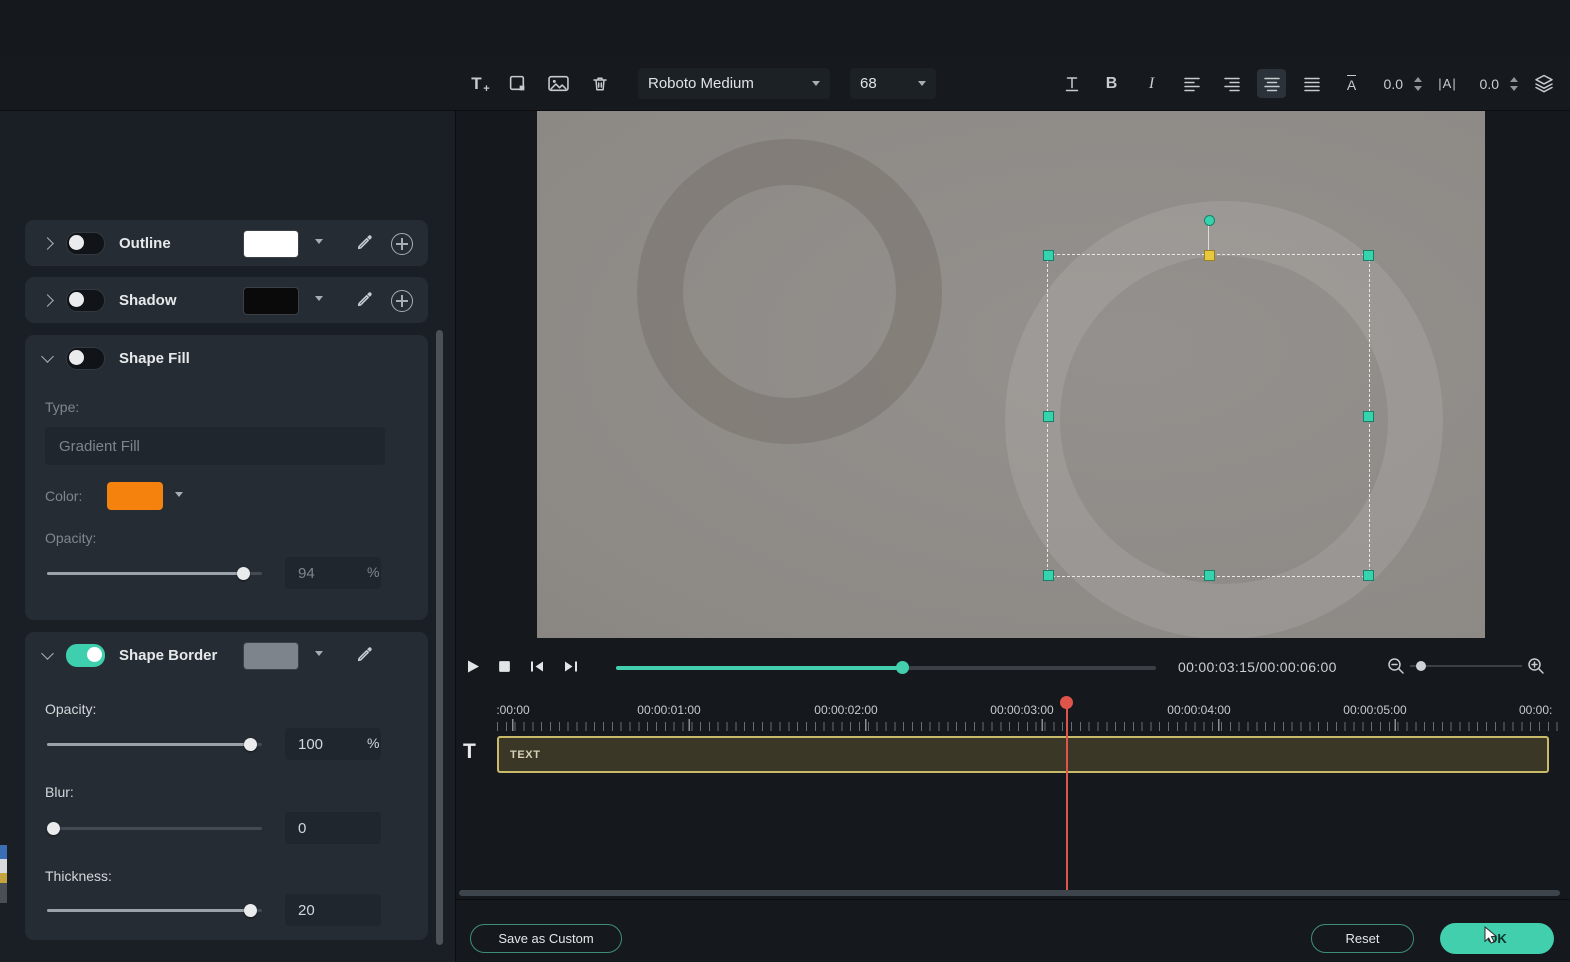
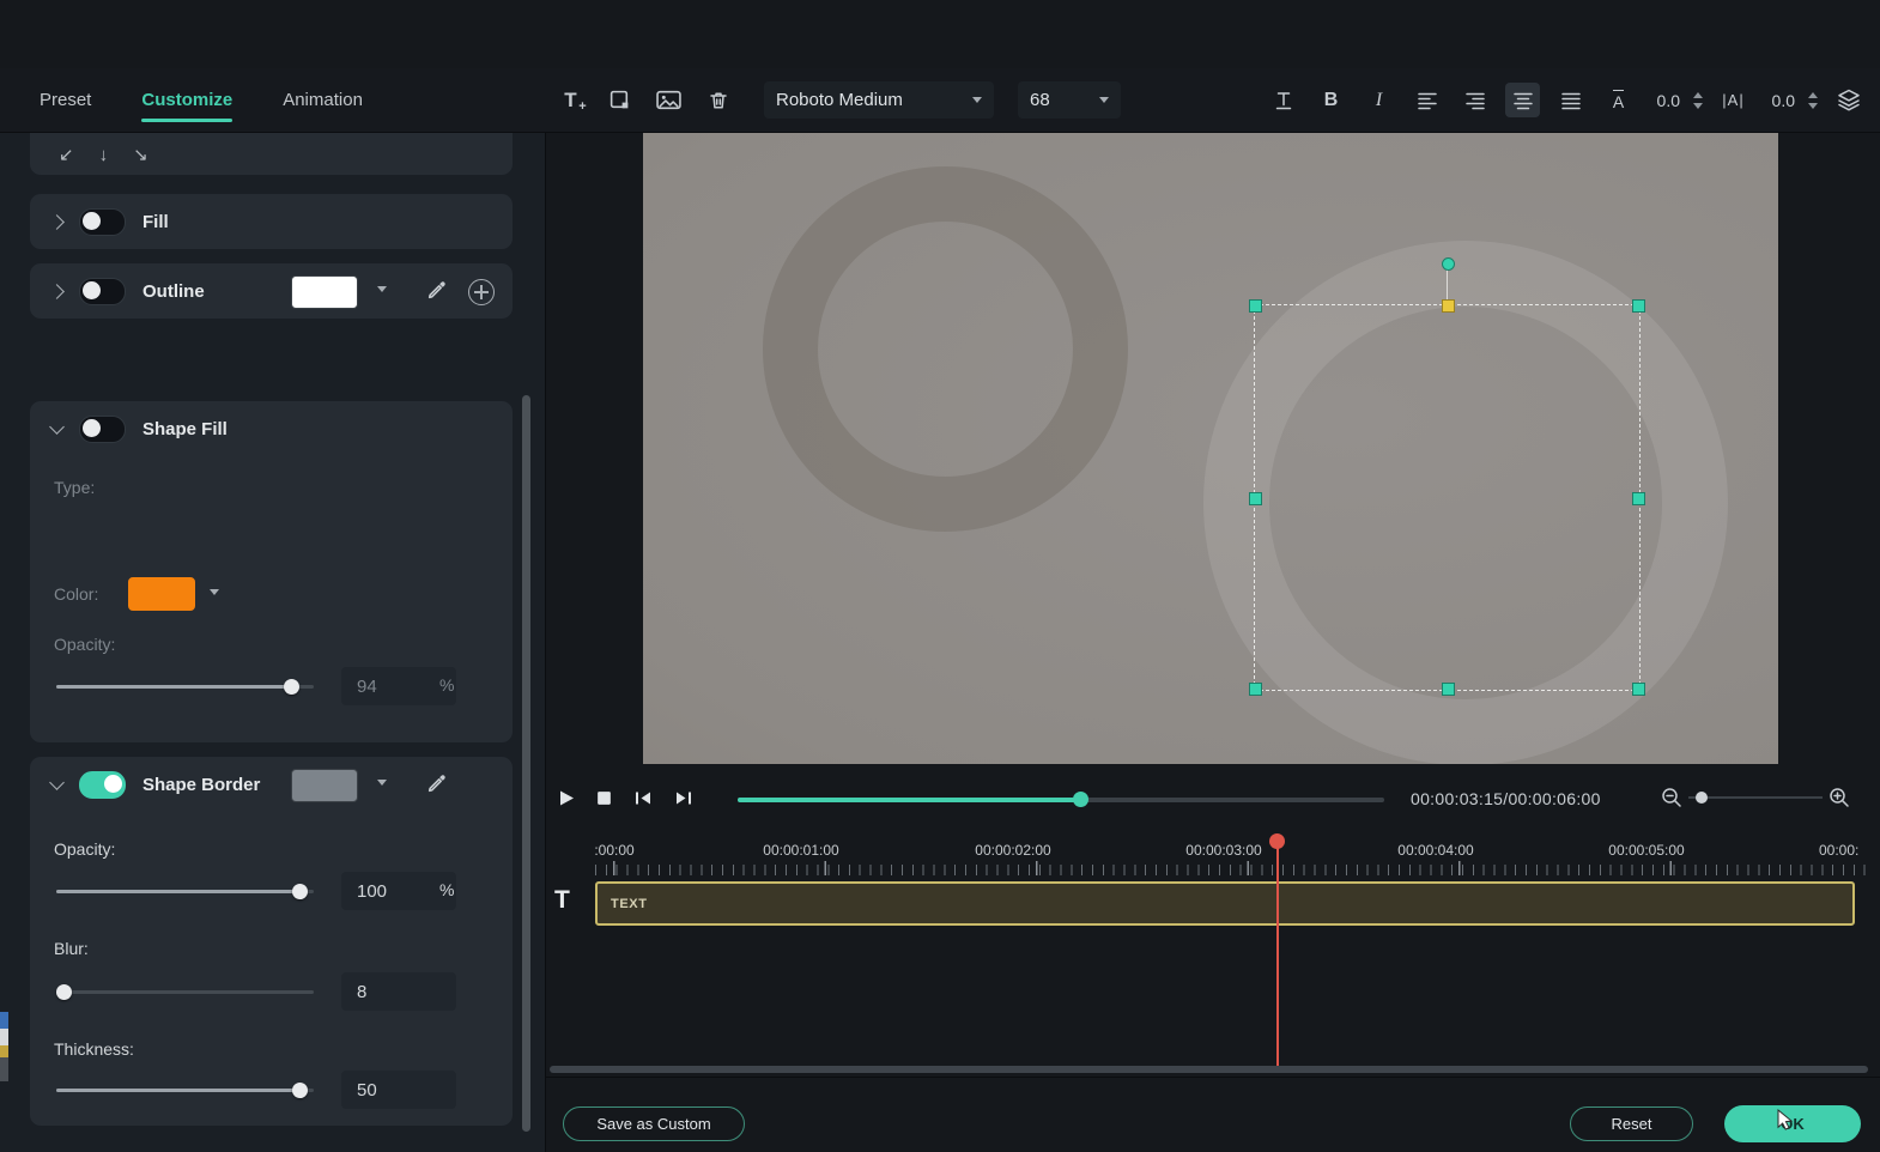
+ Preset
+ Customize
+ Animation
  T
  +
  Roboto Medium
  68
  B
  I
  A
  0.0
  |A|
  0.0
+ ↙
+ ↓
+ ↘
+ Fill
  Outline
- Shadow
  Shape Fill
  Type:
- Gradient Fill
  Color:
  Opacity:
  94
  %
  Shape Border
  Opacity:
  100
  %
  Blur:
- 0
+ 8
  Thickness:
- 20
+ 50
  00:00:03:15/00:00:06:00
  :00:00
  00:00:01:00
  00:00:02:00
  00:00:03:00
  00:00:04:00
  00:00:05:00
  00:00:
  T
  TEXT
  Save as Custom
  Reset
